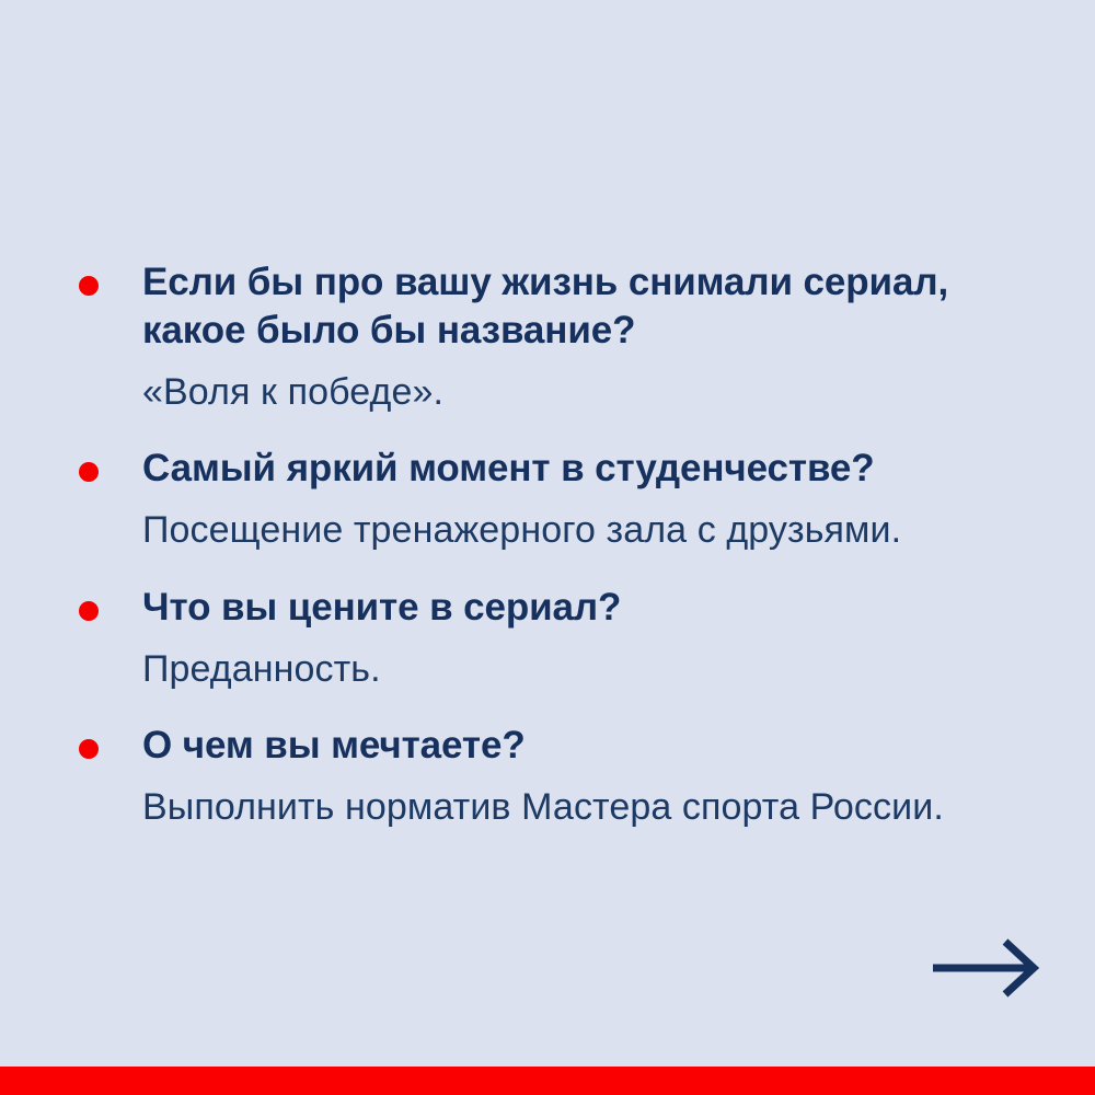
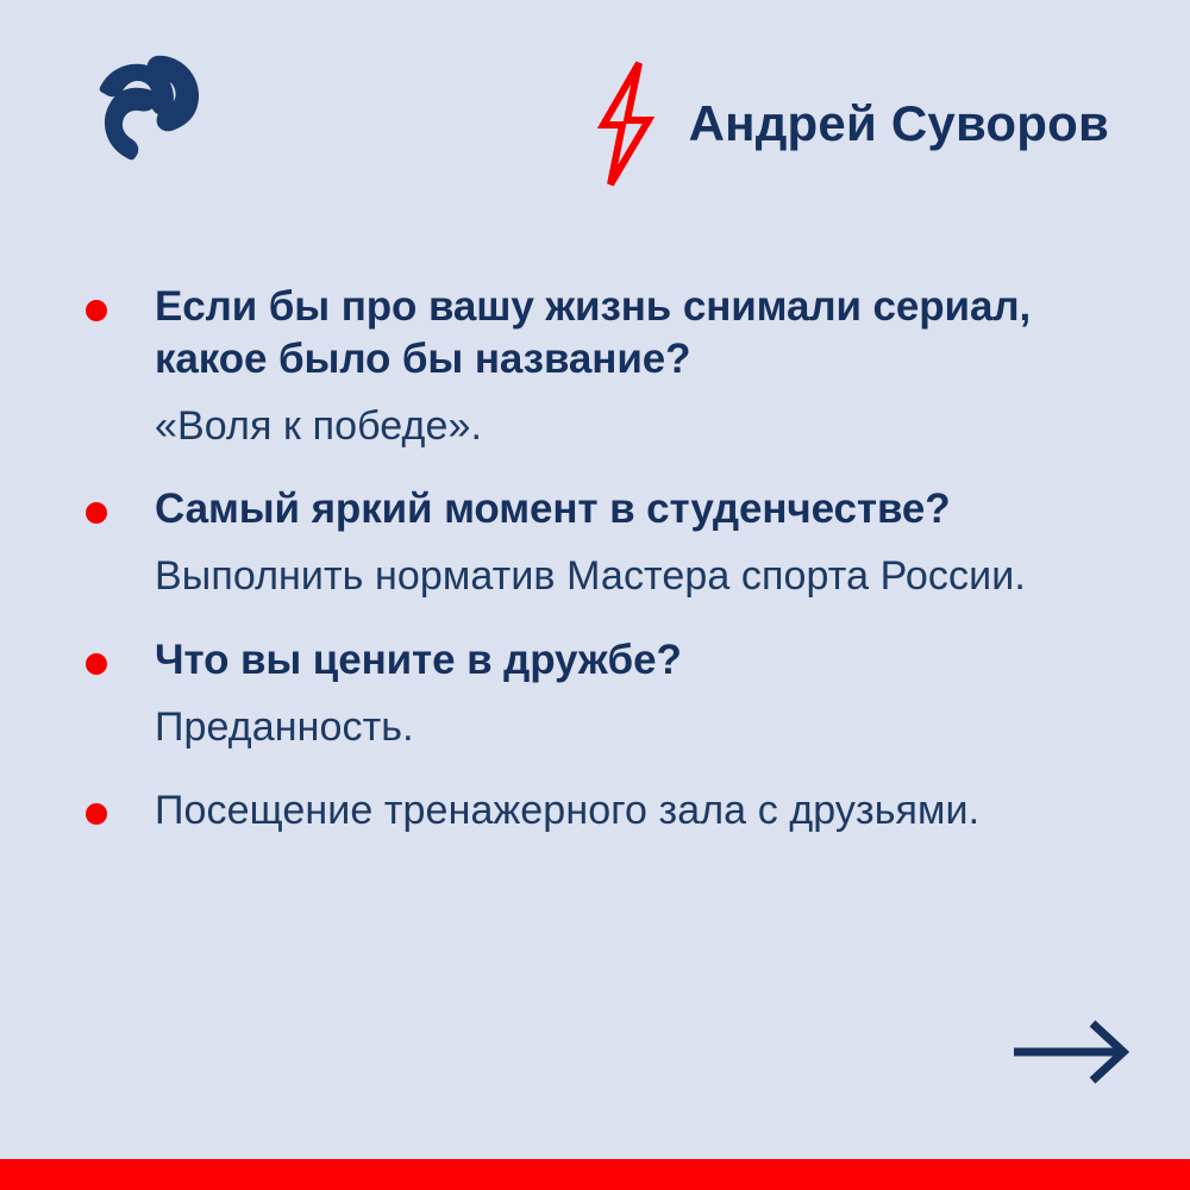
+ Андрей Суворов
  Если бы про вашу жизнь снимали сериал, какое было бы название?
  «Воля к победе».
  Самый яркий момент в студенчестве?
- Посещение тренажерного зала с друзьями.
+ Выполнить норматив Мастера спорта России.
- Что вы цените в сериал?
+ Что вы цените в дружбе?
  Преданность.
- О чем вы мечтаете?
- Выполнить норматив Мастера спорта России.
+ Посещение тренажерного зала с друзьями.
